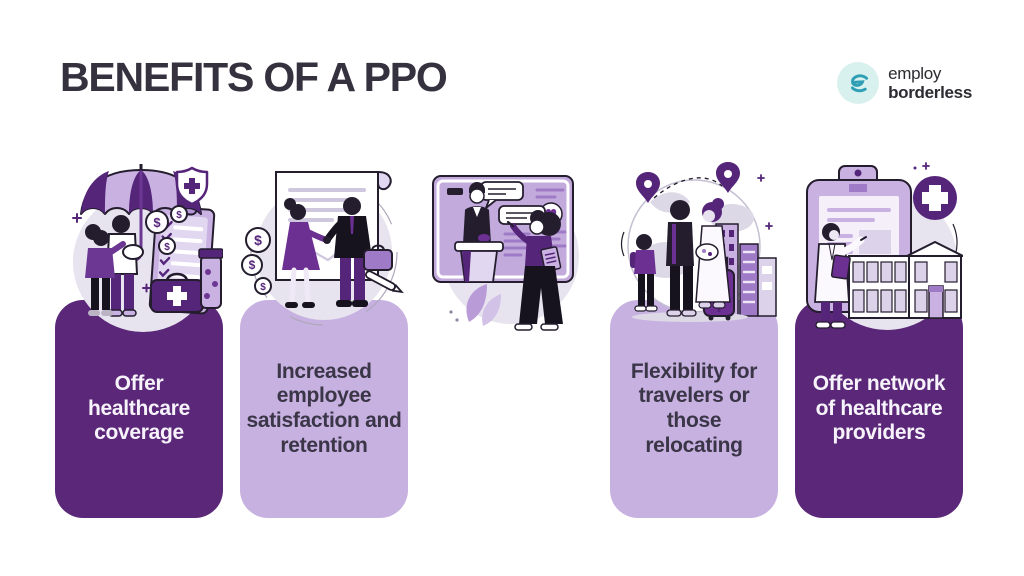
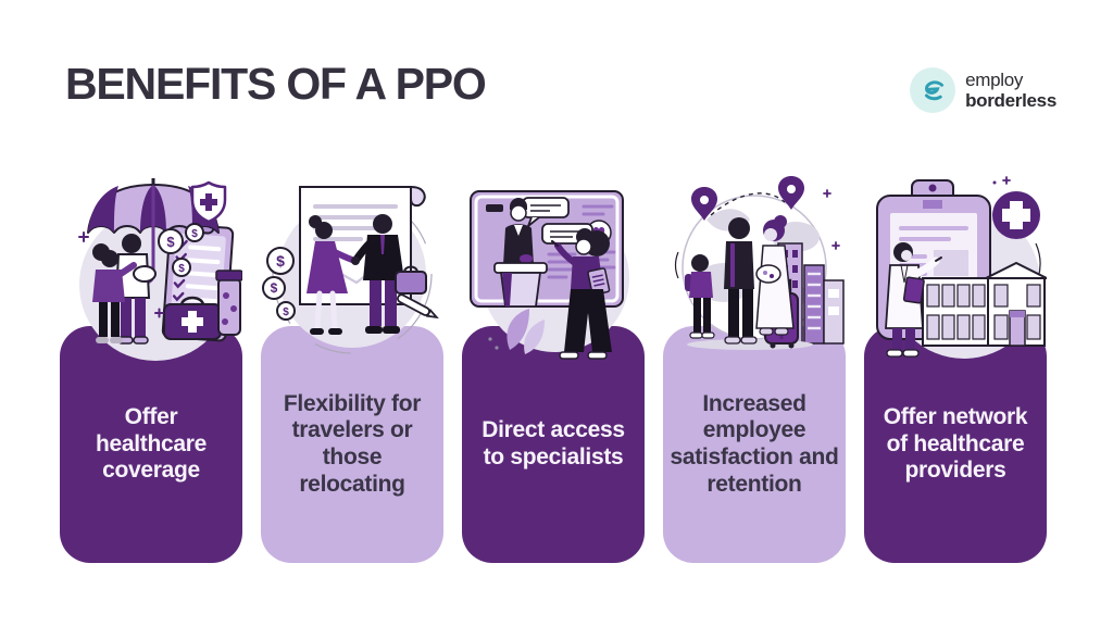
  BENEFITS OF A PPO
  employ
  borderless
  $
  $
  $
  Offer healthcare coverage
  $
  $
  $
- Increased employee satisfaction and retention
+ Flexibility for travelers or those relocating
+ Direct access to specialists
- Flexibility for travelers or those relocating
+ Increased employee satisfaction and retention
  Offer network of healthcare providers
